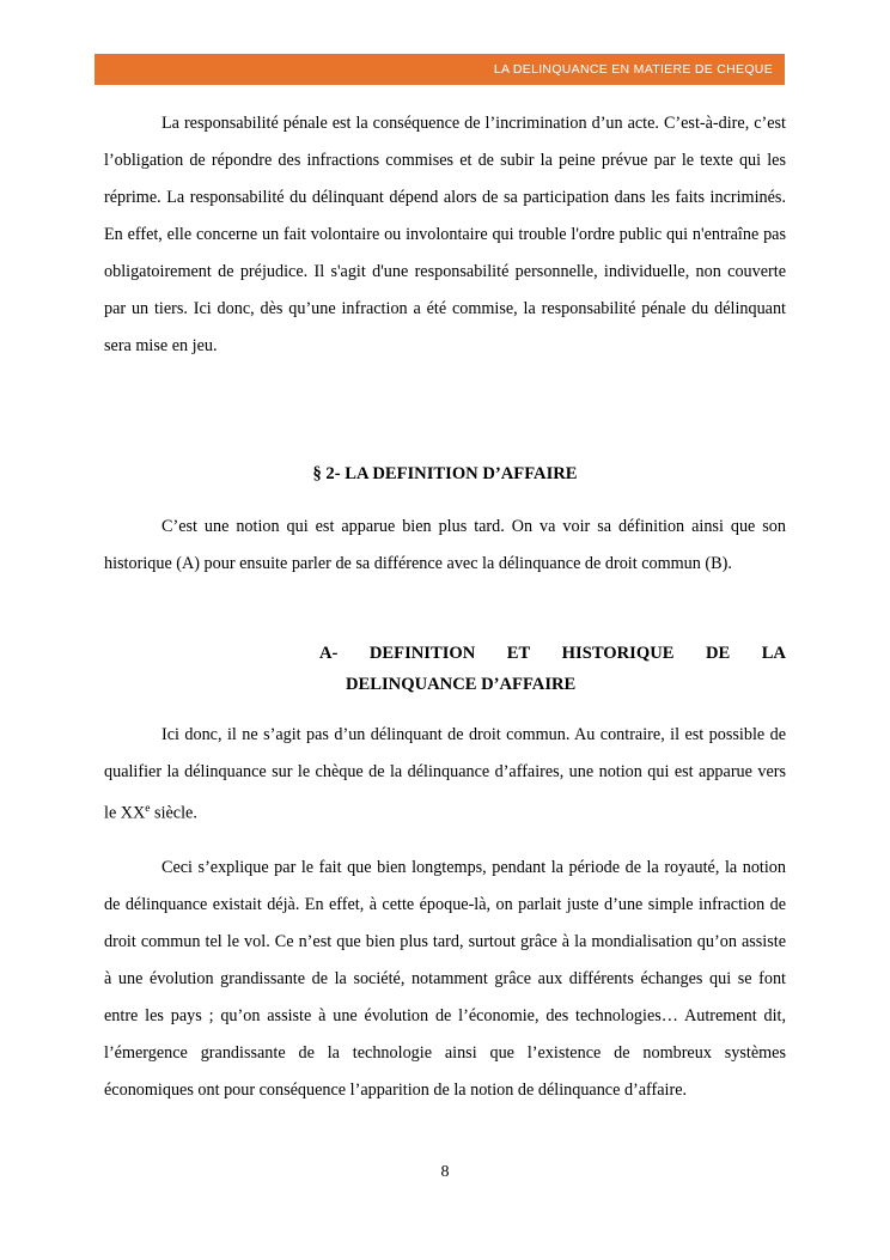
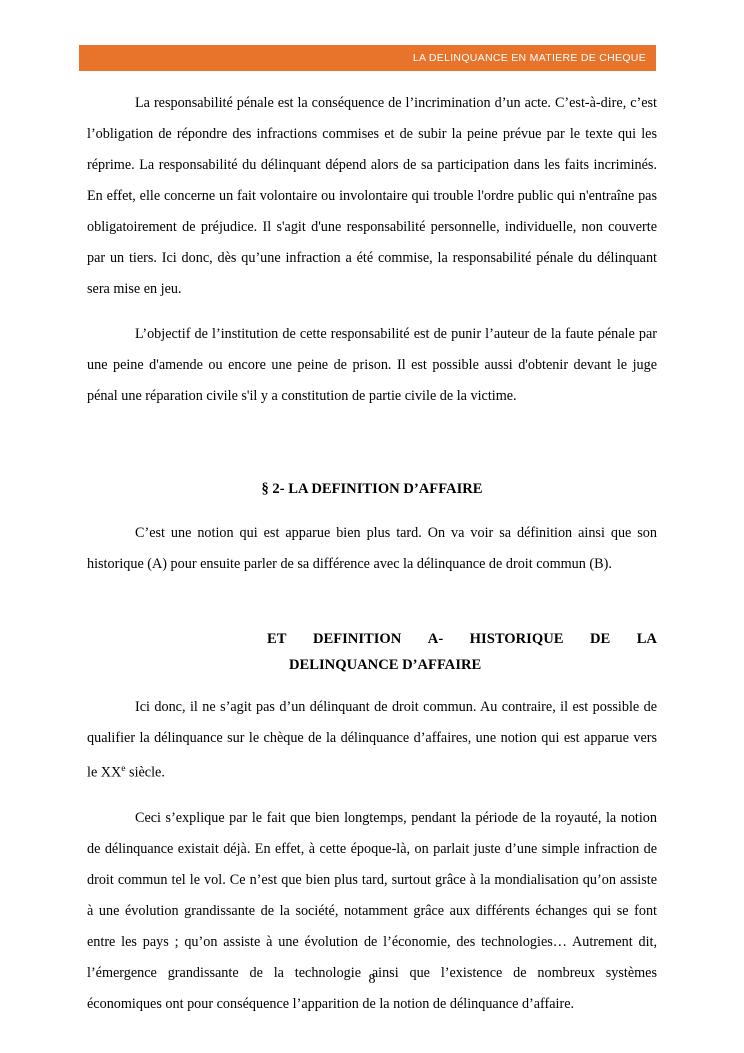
  LA DELINQUANCE EN MATIERE DE CHEQUE
  La responsabilité pénale est la conséquence de l’incrimination d’un acte. C’est-à-dire, c’est l’obligation de répondre des infractions commises et de subir la peine prévue par le texte qui les réprime. La responsabilité du délinquant dépend alors de sa participation dans les faits incriminés. En effet, elle concerne un fait volontaire ou involontaire qui trouble l'ordre public qui n'entraîne pas obligatoirement de préjudice. Il s'agit d'une responsabilité personnelle, individuelle, non couverte par un tiers. Ici donc, dès qu’une infraction a été commise, la responsabilité pénale du délinquant sera mise en jeu.
+ L’objectif de l’institution de cette responsabilité est de punir l’auteur de la faute pénale par une peine d'amende ou encore une peine de prison. Il est possible aussi d'obtenir devant le juge pénal une réparation civile s'il y a constitution de partie civile de la victime.
  § 2- LA DEFINITION D’AFFAIRE
  C’est une notion qui est apparue bien plus tard. On va voir sa définition ainsi que son historique (A) pour ensuite parler de sa différence avec la délinquance de droit commun (B).
- A-
+ ET
  DEFINITION
- ET
+ A-
  HISTORIQUE
  DE
  LA
  DELINQUANCE D’AFFAIRE
  Ici donc, il ne s’agit pas d’un délinquant de droit commun. Au contraire, il est possible de qualifier la délinquance sur le chèque de la délinquance d’affaires, une notion qui est apparue vers le XXe siècle.
  Ceci s’explique par le fait que bien longtemps, pendant la période de la royauté, la notion de délinquance existait déjà. En effet, à cette époque-là, on parlait juste d’une simple infraction de droit commun tel le vol. Ce n’est que bien plus tard, surtout grâce à la mondialisation qu’on assiste à une évolution grandissante de la société, notamment grâce aux différents échanges qui se font entre les pays ; qu’on assiste à une évolution de l’économie, des technologies… Autrement dit, l’émergence grandissante de la technologie ainsi que l’existence de nombreux systèmes économiques ont pour conséquence l’apparition de la notion de délinquance d’affaire.
  8
